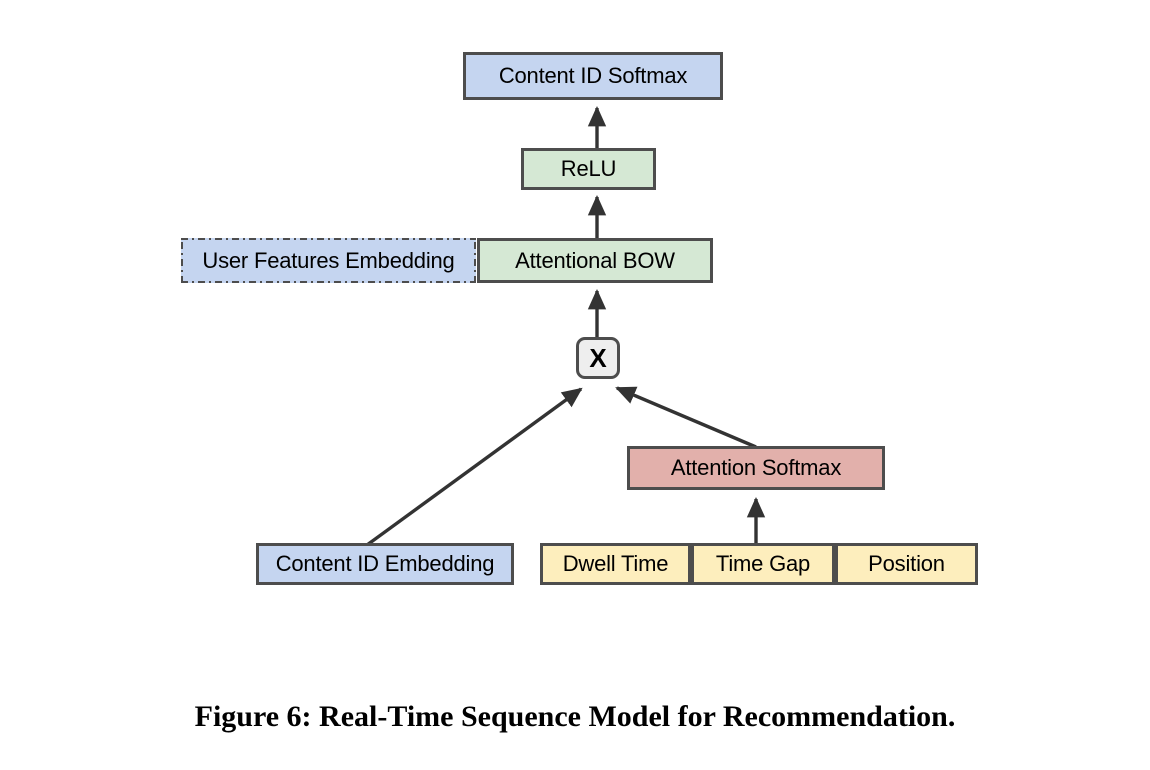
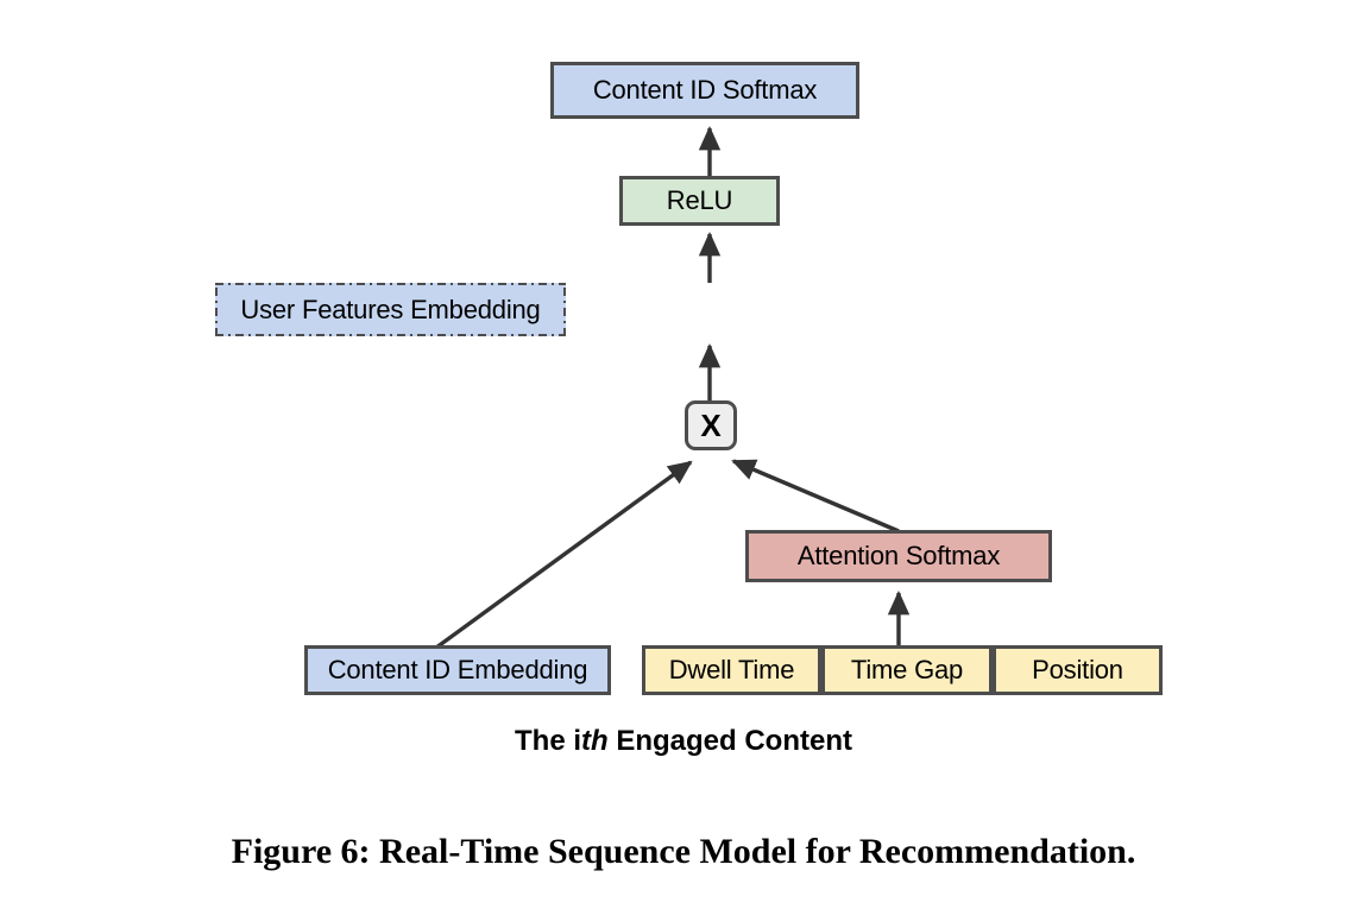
  Content ID Softmax
  ReLU
  User Features Embedding
- Attentional BOW
  X
  Attention Softmax
  Content ID Embedding
  Dwell Time
  Time Gap
  Position
+ The ith Engaged Content
  Figure 6: Real-Time Sequence Model for Recommendation.
